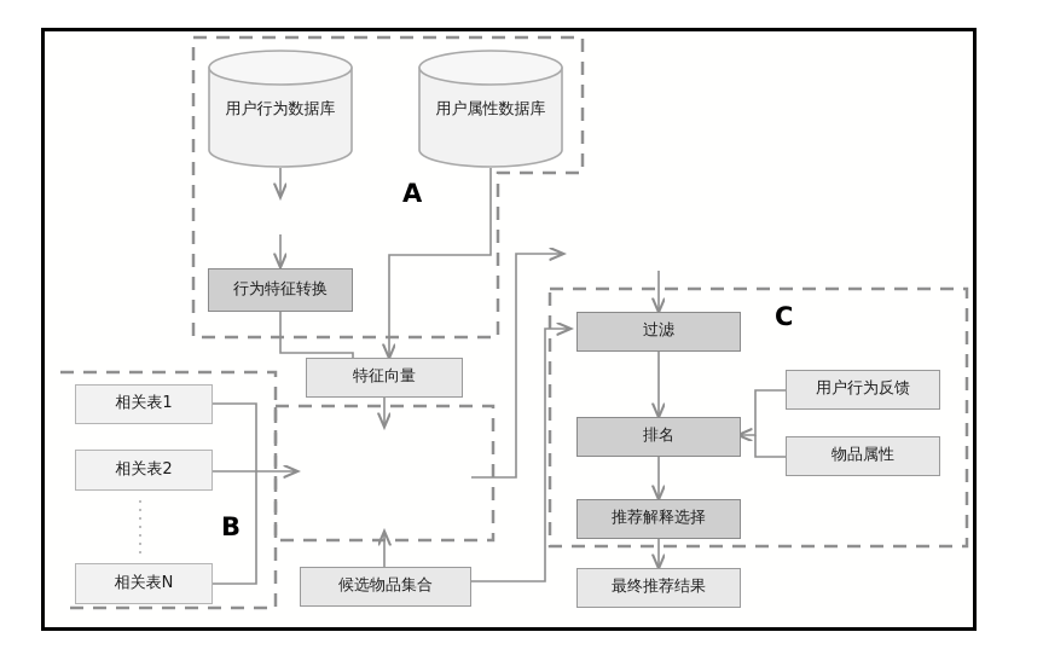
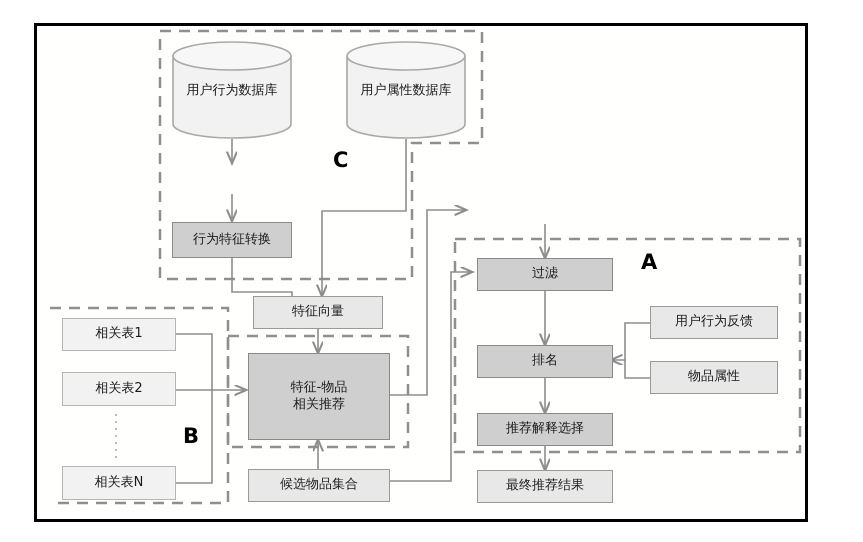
  用户行为数据库
  用户属性数据库
  行为特征转换
  特征向量
  相关表1
  相关表2
  相关表N
+ 特征-物品
+ 相关推荐
  候选物品集合
  过滤
  排名
  用户行为反馈
  物品属性
  推荐解释选择
  最终推荐结果
- A
+ C
  B
- C
+ A
